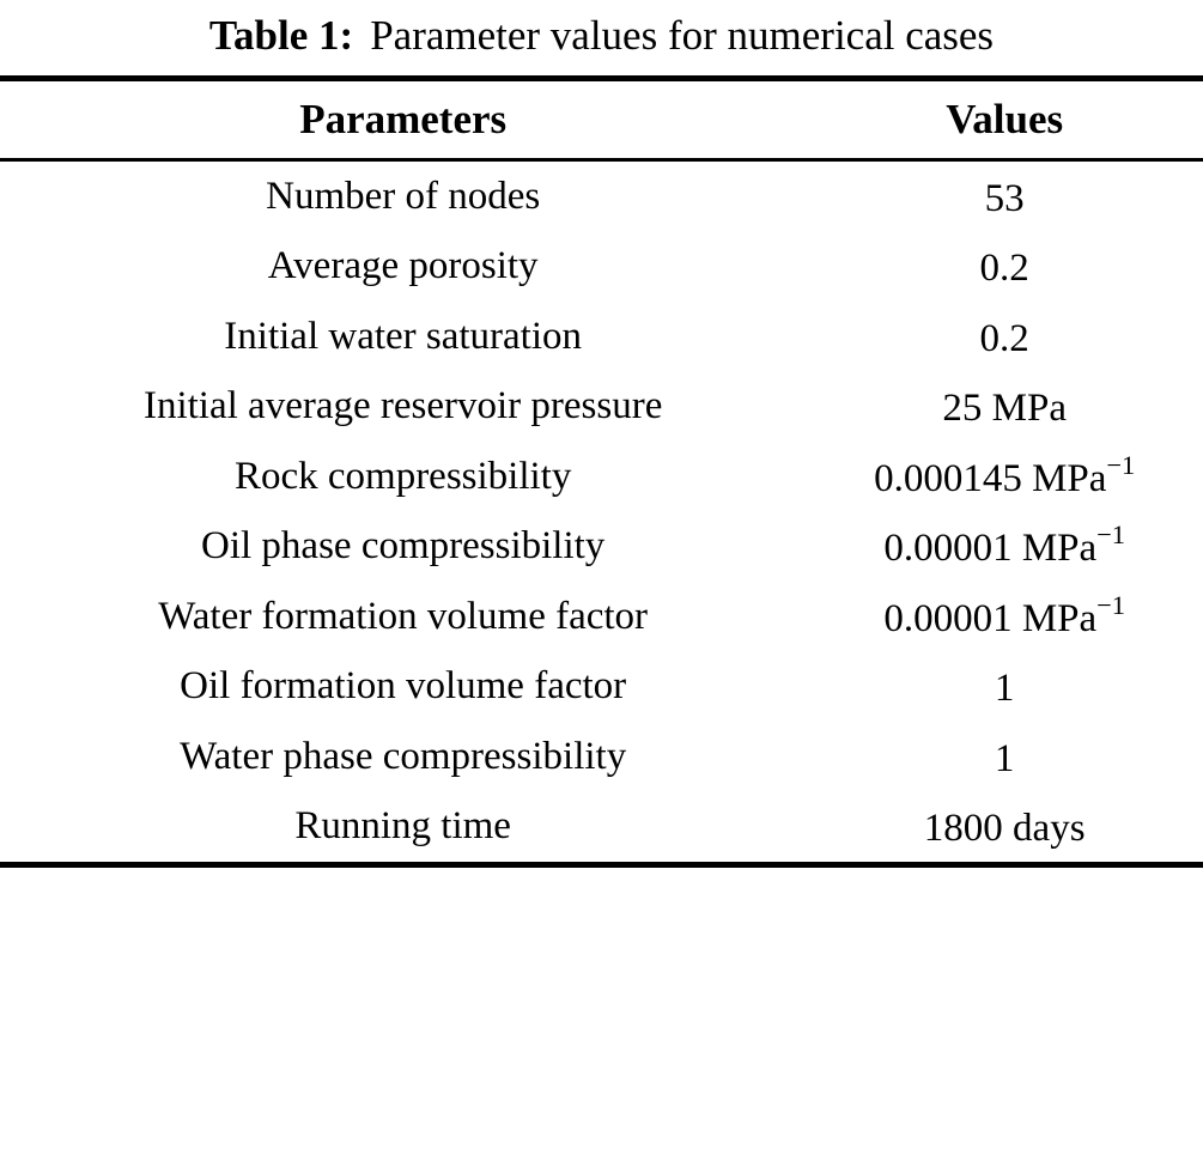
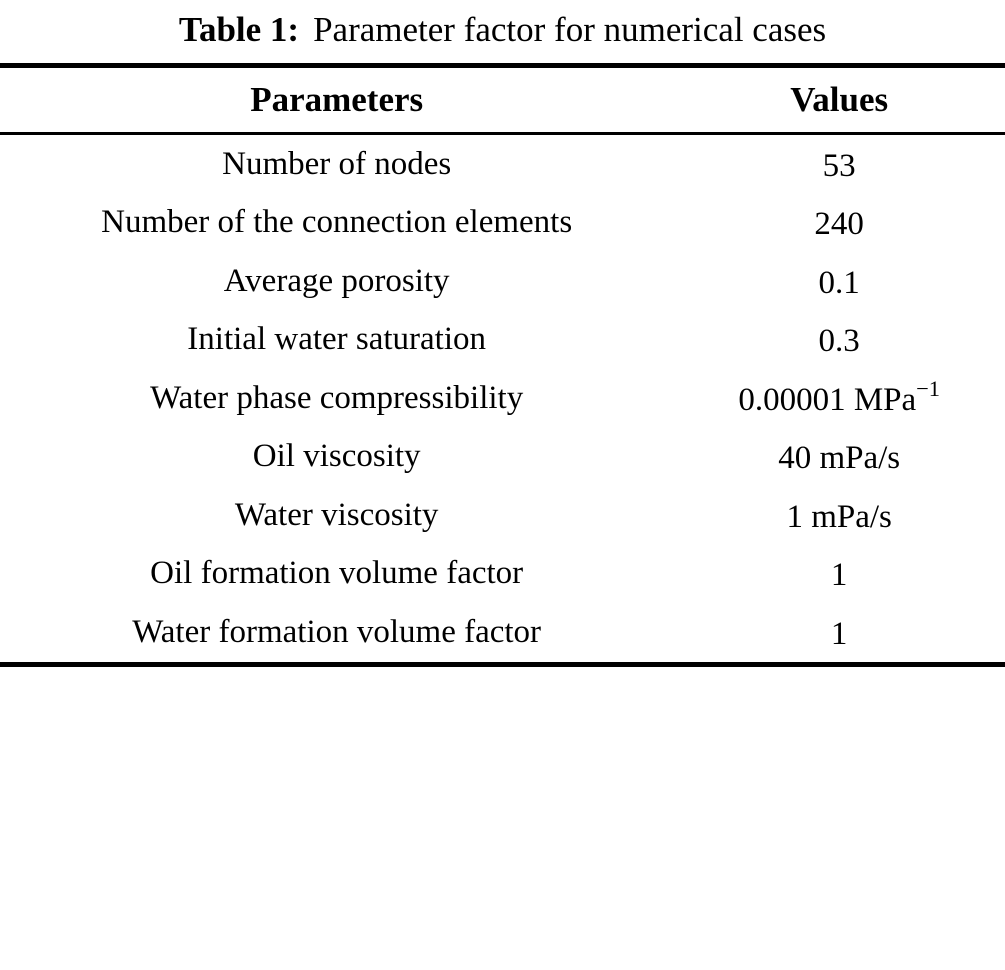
- Table 1: Parameter values for numerical cases
+ Table 1: Parameter factor for numerical cases
  Parameters	Values
  Number of nodes	53
+ Number of the connection elements	240
- Average porosity	0.2
+ Average porosity	0.1
- Initial water saturation	0.2
+ Initial water saturation	0.3
- Initial average reservoir pressure	25 MPa
- Rock compressibility	0.000145 MPa−1
- Oil phase compressibility	0.00001 MPa−1
- Water formation volume factor	0.00001 MPa−1
+ Water phase compressibility	0.00001 MPa−1
+ Oil viscosity	40 mPa/s
+ Water viscosity	1 mPa/s
  Oil formation volume factor	1
- Water phase compressibility	1
+ Water formation volume factor	1
- Running time	1800 days
